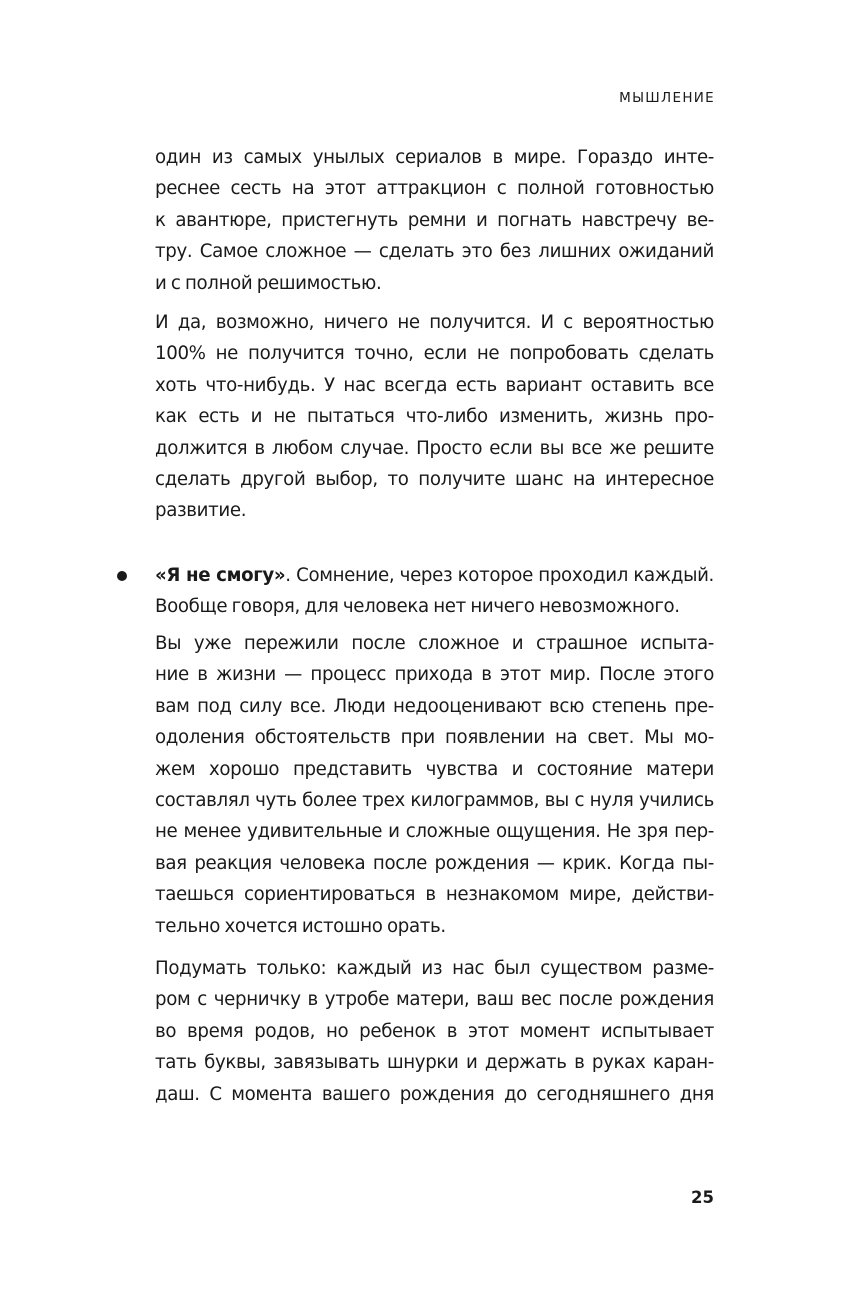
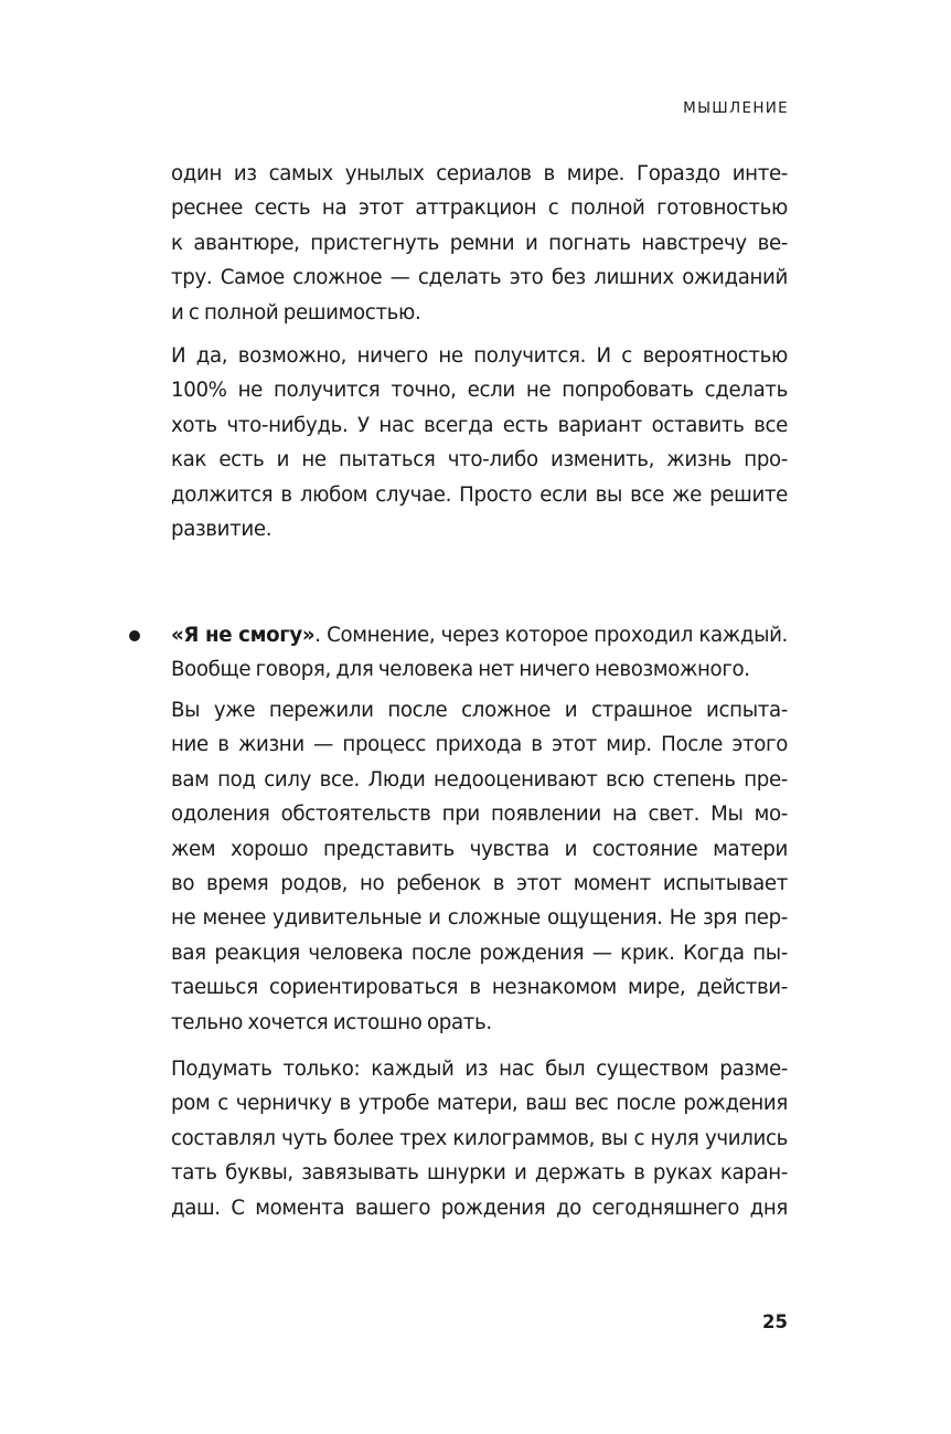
  МЫШЛЕНИЕ
  один из самых унылых сериалов в мире. Гораздо инте-
  реснее сесть на этот аттракцион с полной готовностью
  к авантюре, пристегнуть ремни и погнать навстречу ве-
  тру. Самое сложное — сделать это без лишних ожиданий
  и с полной решимостью.
  И да, возможно, ничего не получится. И с вероятностью
  100% не получится точно, если не попробовать сделать
  хоть что-нибудь. У нас всегда есть вариант оставить все
  как есть и не пытаться что-либо изменить, жизнь про-
  должится в любом случае. Просто если вы все же решите
- сделать другой выбор, то получите шанс на интересное
  развитие.
  «Я не смогу». Сомнение, через которое проходил каждый.
  Вообще говоря, для человека нет ничего невозможного.
  Вы уже пережили после сложное и страшное испыта-
  ние в жизни — процесс прихода в этот мир. После этого
  вам под силу все. Люди недооценивают всю степень пре-
  одоления обстоятельств при появлении на свет. Мы мо-
  жем хорошо представить чувства и состояние матери
- составлял чуть более трех килограммов, вы с нуля учились
+ во время родов, но ребенок в этот момент испытывает
  не менее удивительные и сложные ощущения. Не зря пер-
  вая реакция человека после рождения — крик. Когда пы-
  таешься сориентироваться в незнакомом мире, действи-
  тельно хочется истошно орать.
  Подумать только: каждый из нас был существом разме-
  ром с черничку в утробе матери, ваш вес после рождения
- во время родов, но ребенок в этот момент испытывает
+ составлял чуть более трех килограммов, вы с нуля учились
  тать буквы, завязывать шнурки и держать в руках каран-
  даш. С момента вашего рождения до сегодняшнего дня
  25
